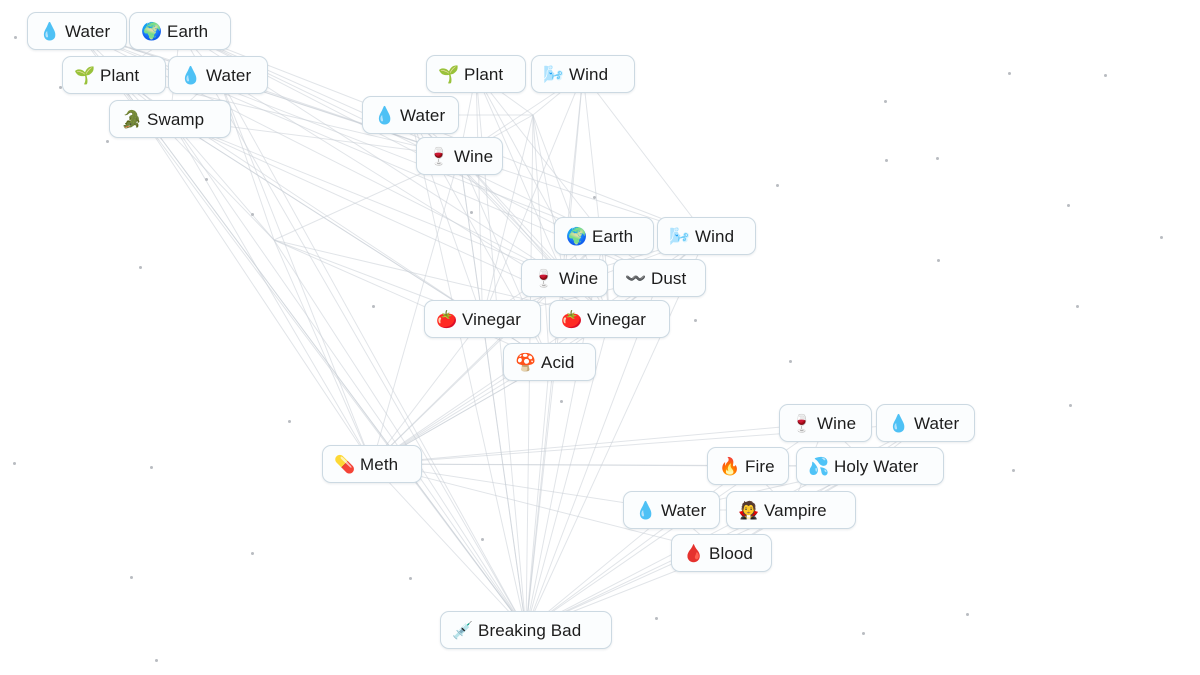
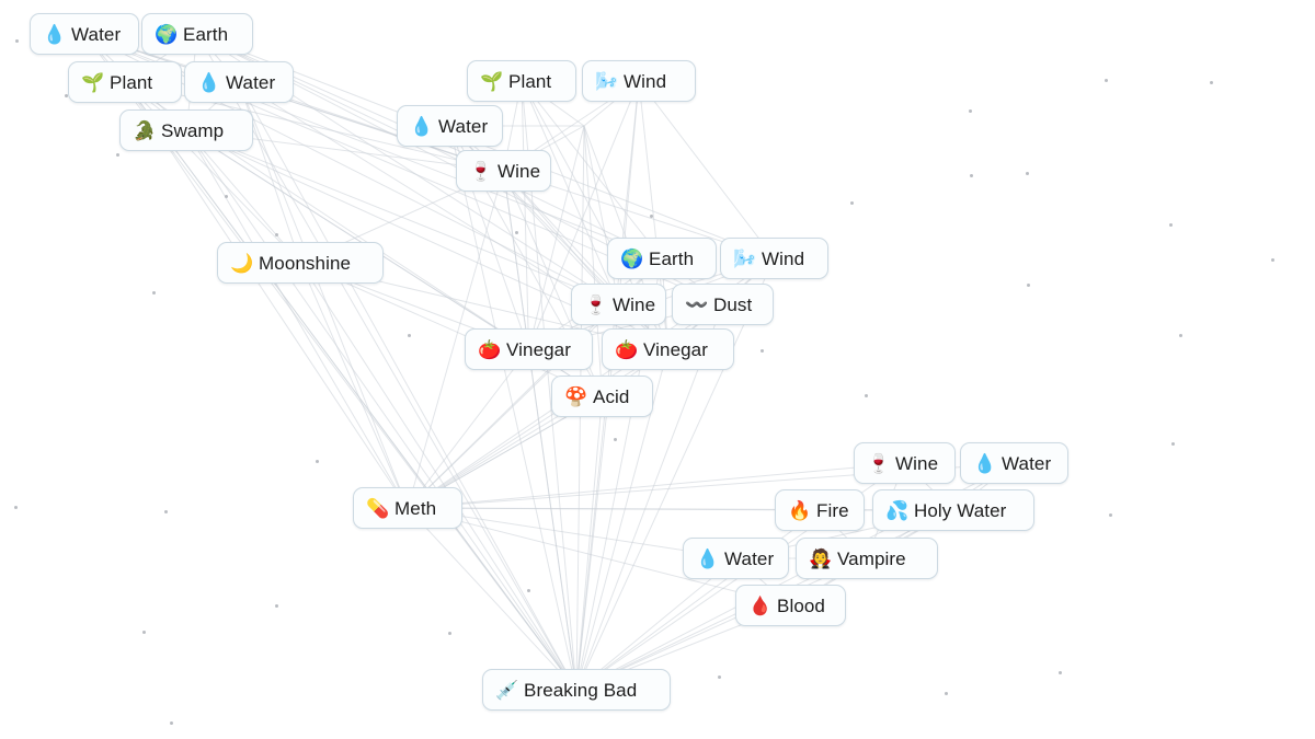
  💧
  Water
  🌍
  Earth
  🌱
  Plant
  💧
  Water
  🐊
  Swamp
  🌱
  Plant
  🌬️
  Wind
  💧
  Water
  🍷
  Wine
+ 🌙
+ Moonshine
  🌍
  Earth
  🌬️
  Wind
  🍷
  Wine
  〰️
  Dust
  🍅
  Vinegar
  🍅
  Vinegar
  🍄
  Acid
  🍷
  Wine
  💧
  Water
  🔥
  Fire
  💦
  Holy Water
  💧
  Water
  🧛
  Vampire
  🩸
  Blood
  💉
  Breaking Bad
  💊
  Meth
